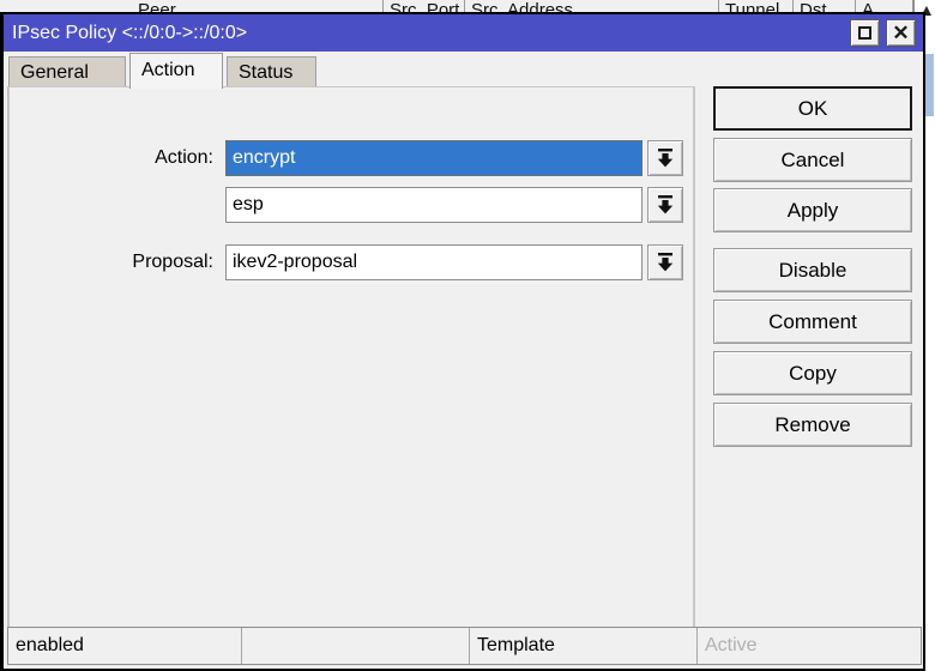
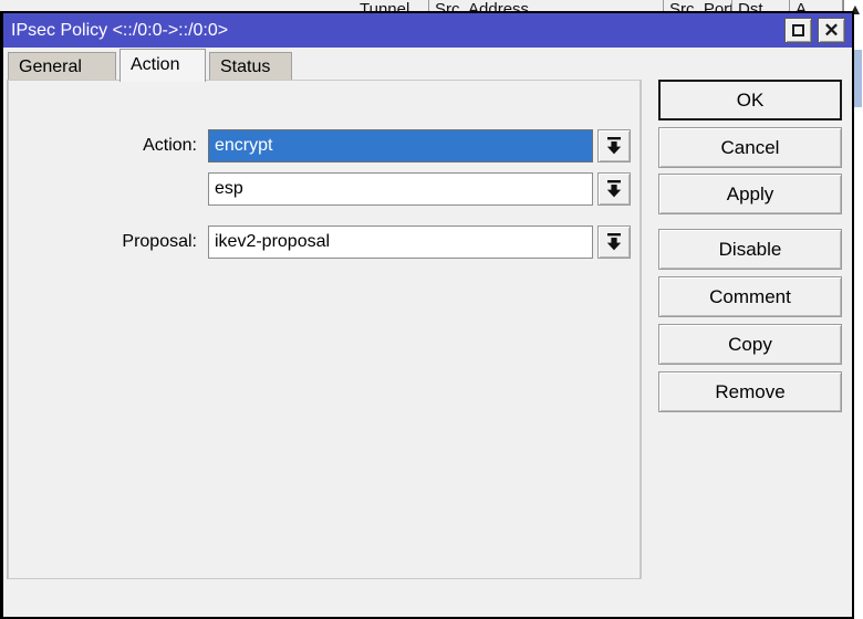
- Peer
- Src. Port
+ Tunnel
  Src. Address
- Tunnel
+ Src. Port
  Dst.
  A
  ▲
  IPsec Policy <::/0:0->::/0:0>
  ✕
  General
  Action
  Status
  Action:
  encrypt
  esp
  Proposal:
  ikev2-proposal
  OK
  Cancel
  Apply
  Disable
  Comment
  Copy
  Remove
- enabled
- Template
- Active
